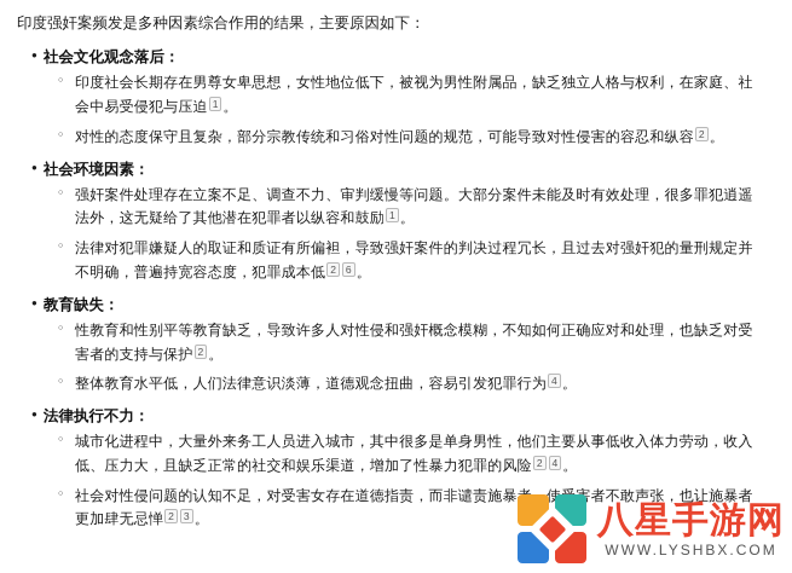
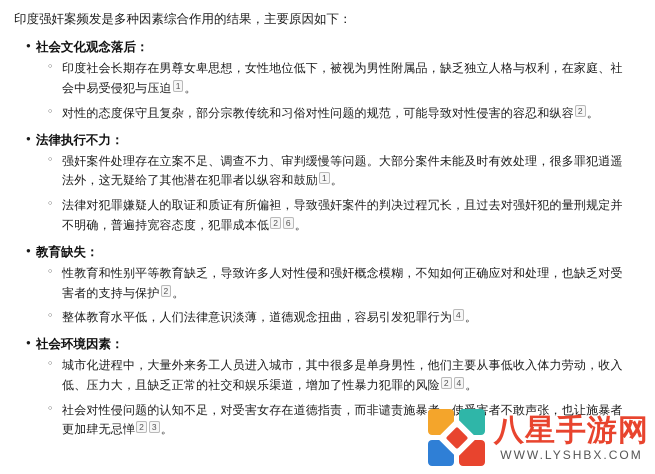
  印度强奸案频发是多种因素综合作用的结果，主要原因如下：
  社会文化观念落后：
  印度社会长期存在男尊女卑思想，女性地位低下，被视为男性附属品，缺乏独立人格与权利，在家庭、社会中易受侵犯与压迫 1 。
  对性的态度保守且复杂，部分宗教传统和习俗对性问题的规范，可能导致对性侵害的容忍和纵容 2 。
- 社会环境因素：
+ 法律执行不力：
  强奸案件处理存在立案不足、调查不力、审判缓慢等问题。大部分案件未能及时有效处理，很多罪犯逍遥法外，这无疑给了其他潜在犯罪者以纵容和鼓励 1 。
  法律对犯罪嫌疑人的取证和质证有所偏袒，导致强奸案件的判决过程冗长，且过去对强奸犯的量刑规定并不明确，普遍持宽容态度，犯罪成本低 2 6 。
  教育缺失：
  性教育和性别平等教育缺乏，导致许多人对性侵和强奸概念模糊，不知如何正确应对和处理，也缺乏对受害者的支持与保护 2 。
  整体教育水平低，人们法律意识淡薄，道德观念扭曲，容易引发犯罪行为 4 。
- 法律执行不力：
+ 社会环境因素：
  城市化进程中，大量外来务工人员进入城市，其中很多是单身男性，他们主要从事低收入体力劳动，收入低、压力大，且缺乏正常的社交和娱乐渠道，增加了性暴力犯罪的风险 2 4 。
  社会对性侵问题的认知不足，对受害女存在道德指责，而非谴责施暴使者不敢声张，也让施暴者更加肆无忌惮 2 3 。
  八星手游网
  WWW.LYSHBX.COM
